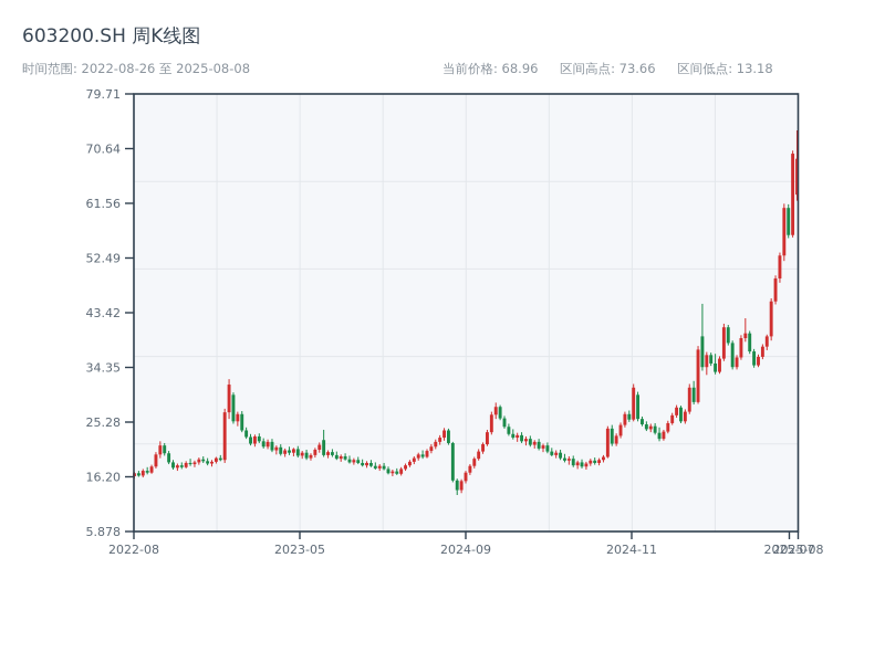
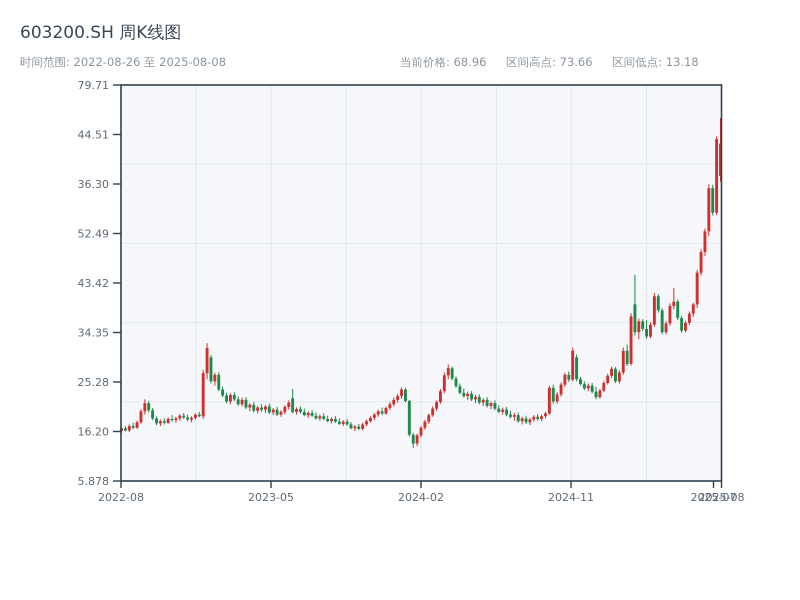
  603200.SH 周K线图
  时间范围: 2022-08-26 至 2025-08-08
  当前价格: 68.96 区间高点: 73.66 区间低点: 13.18
  79.71
- 70.64
+ 44.51
- 61.56
+ 36.30
  52.49
  43.42
  34.35
  25.28
  16.20
  5.878
  2022-08
  2023-05
- 2024-09
+ 2024-02
  2024-11
  2025-07
  2025-08
